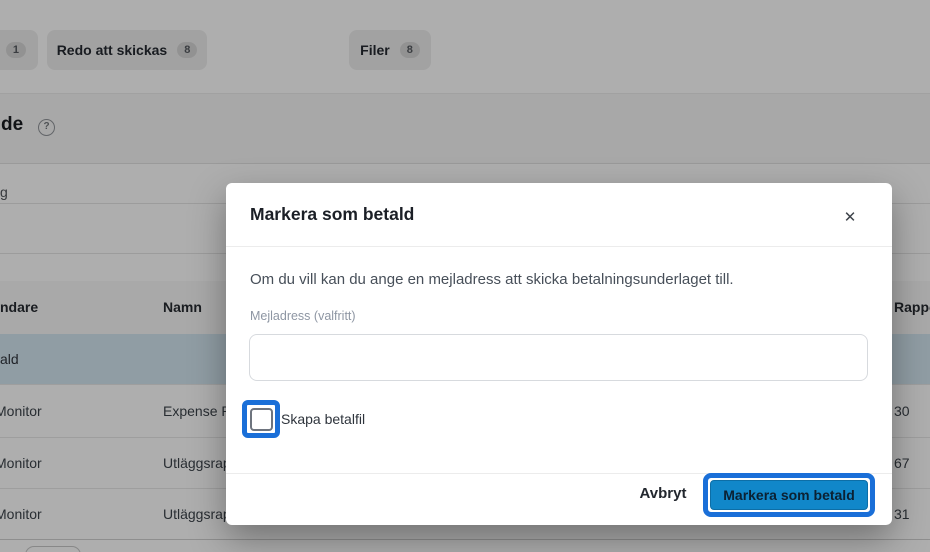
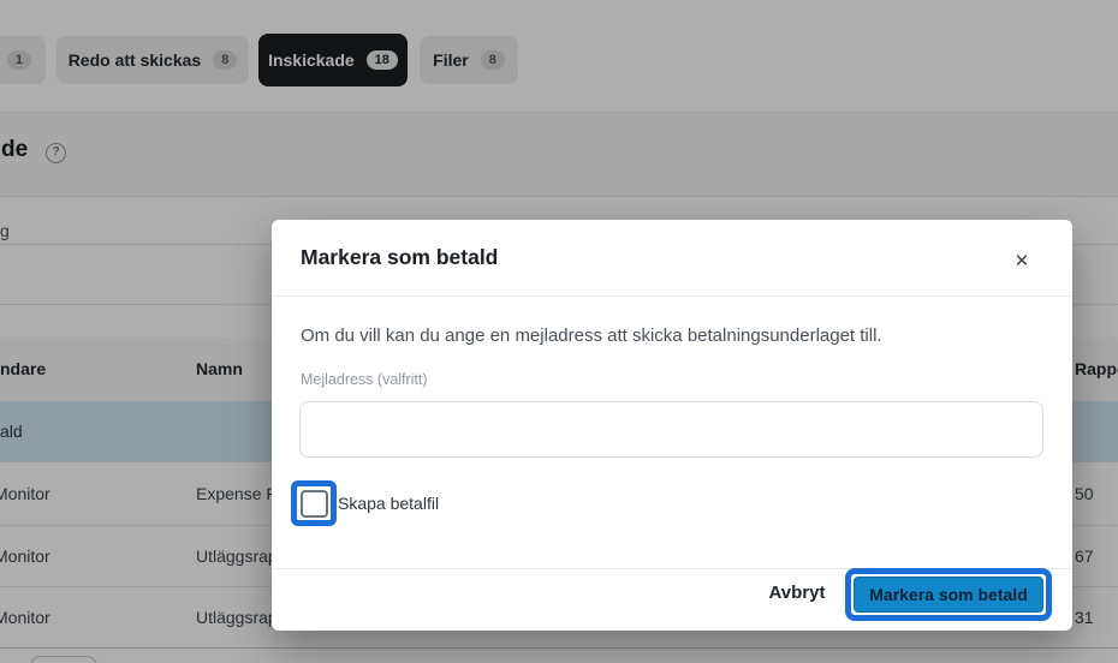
  1
  Redo att skickas
  8
+ Inskickade
+ 18
  Filer
  8
  de
  ?
  g
  ndare
  Namn
  Rapp
  ald
  Monitor
  Expense
- 30
+ 50
  Monitor
  Utläggsra
  67
  Monitor
  Utläggsra
  31
  Markera som betald
  ✕
  Om du vill kan du ange en mejladress att skicka betalningsunderlaget till.
  Mejladress (valfritt)
  Skapa betalfil
  Avbryt
  Markera som betald
